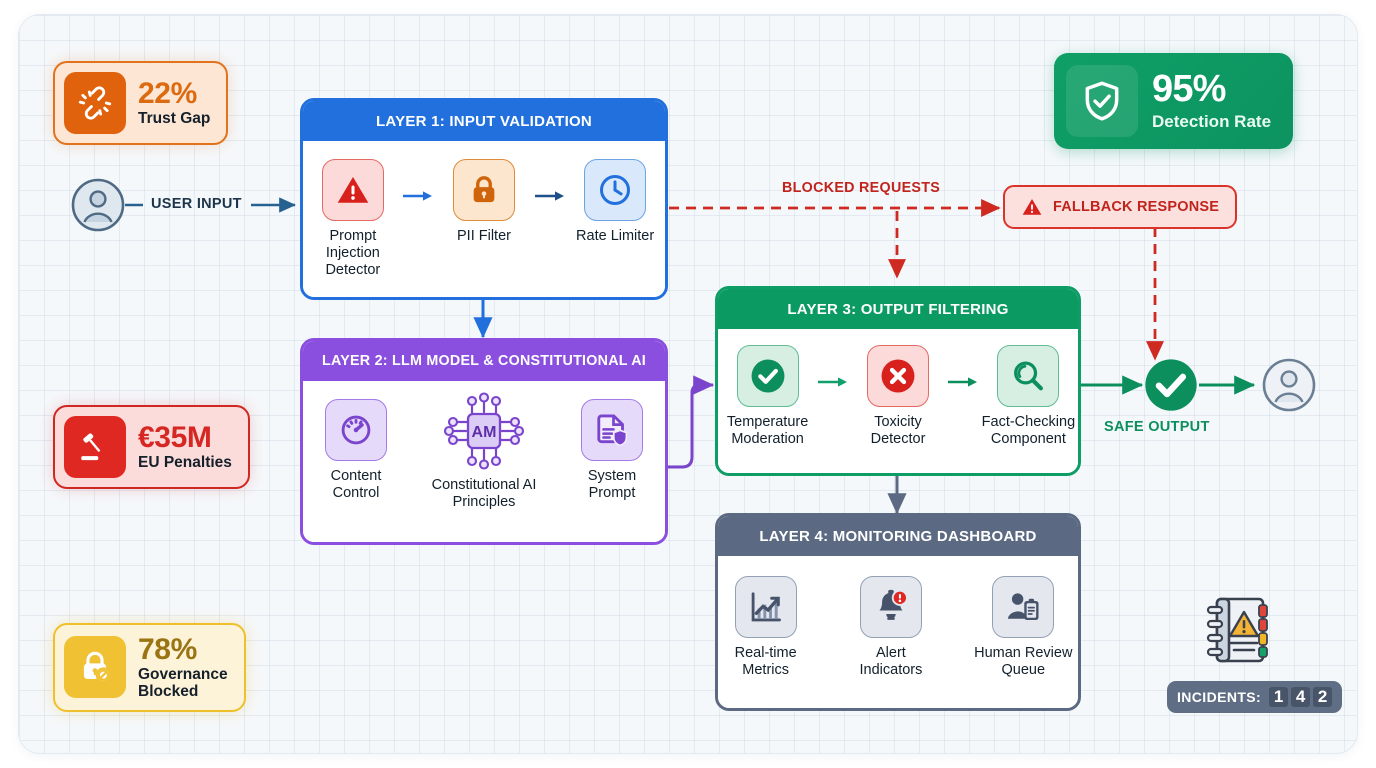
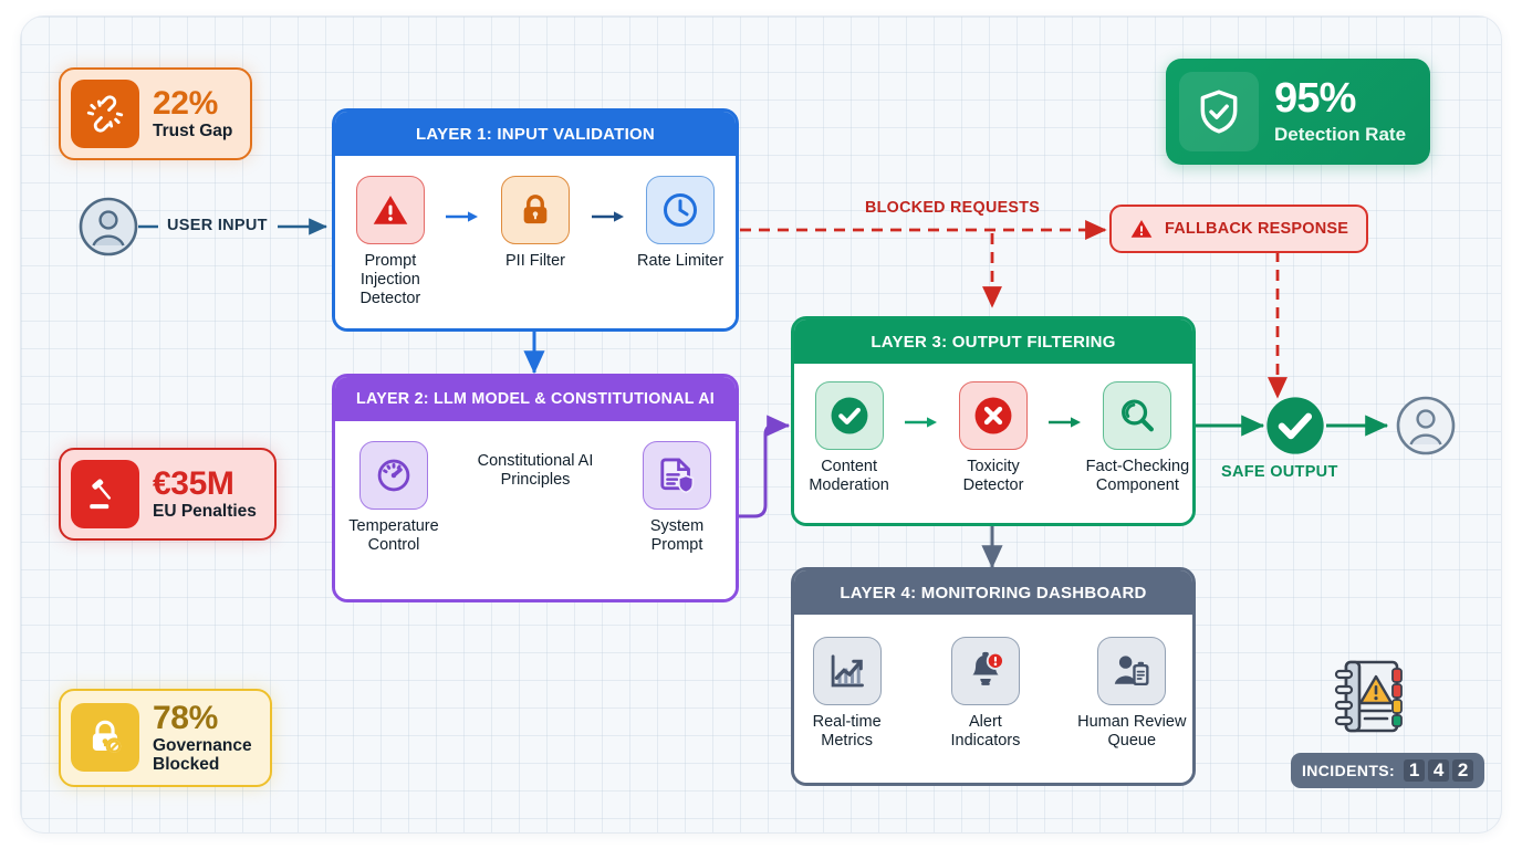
  22%
  Trust Gap
  €35M
  EU Penalties
  78%
  Governance
  Blocked
  95%
  Detection Rate
  USER INPUT
  LAYER 1: INPUT VALIDATION
  Prompt Injection
  Detector
  PII Filter
  Rate Limiter
  LAYER 2: LLM MODEL & CONSTITUTIONAL AI
- Content
+ Temperature
  Control
- AM
  Constitutional AI
  Principles
  System
  Prompt
  LAYER 3: OUTPUT FILTERING
- Temperature
+ Content
  Moderation
  Toxicity
  Detector
  Fact-Checking
  Component
  LAYER 4: MONITORING DASHBOARD
  Real-time
  Metrics
  Alert
  Indicators
  Human Review
  Queue
  BLOCKED REQUESTS
  FALLBACK RESPONSE
  SAFE OUTPUT
  INCIDENTS:
  1
  4
  2
